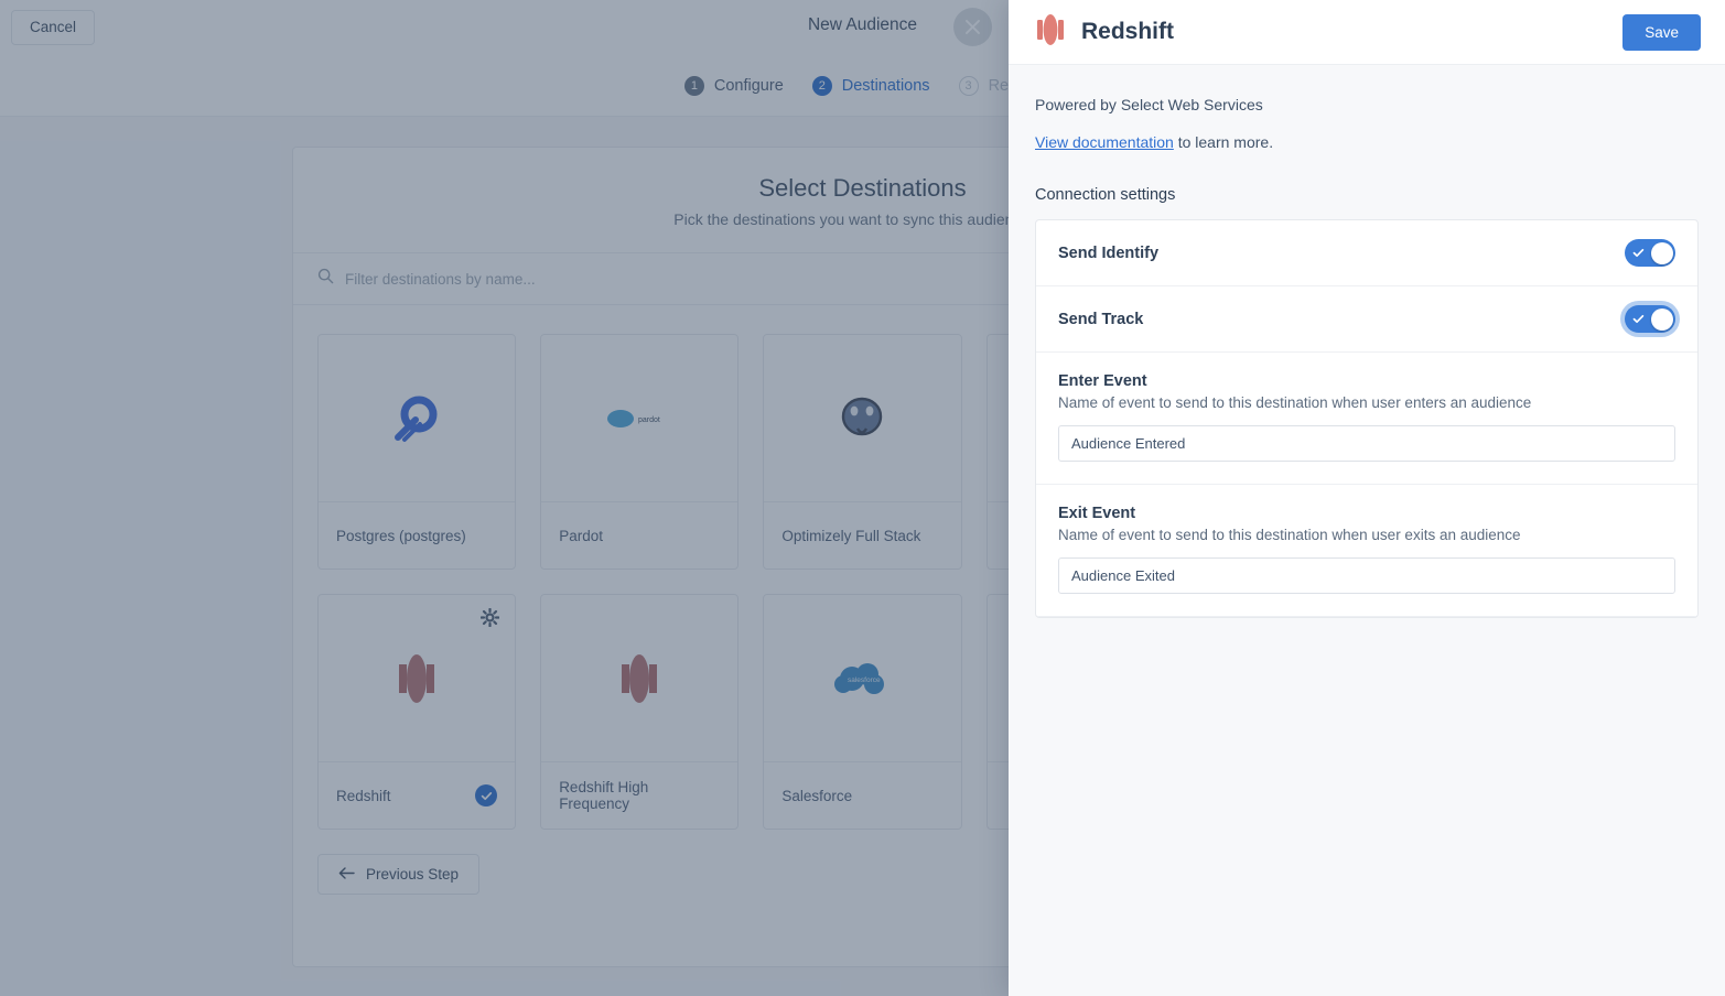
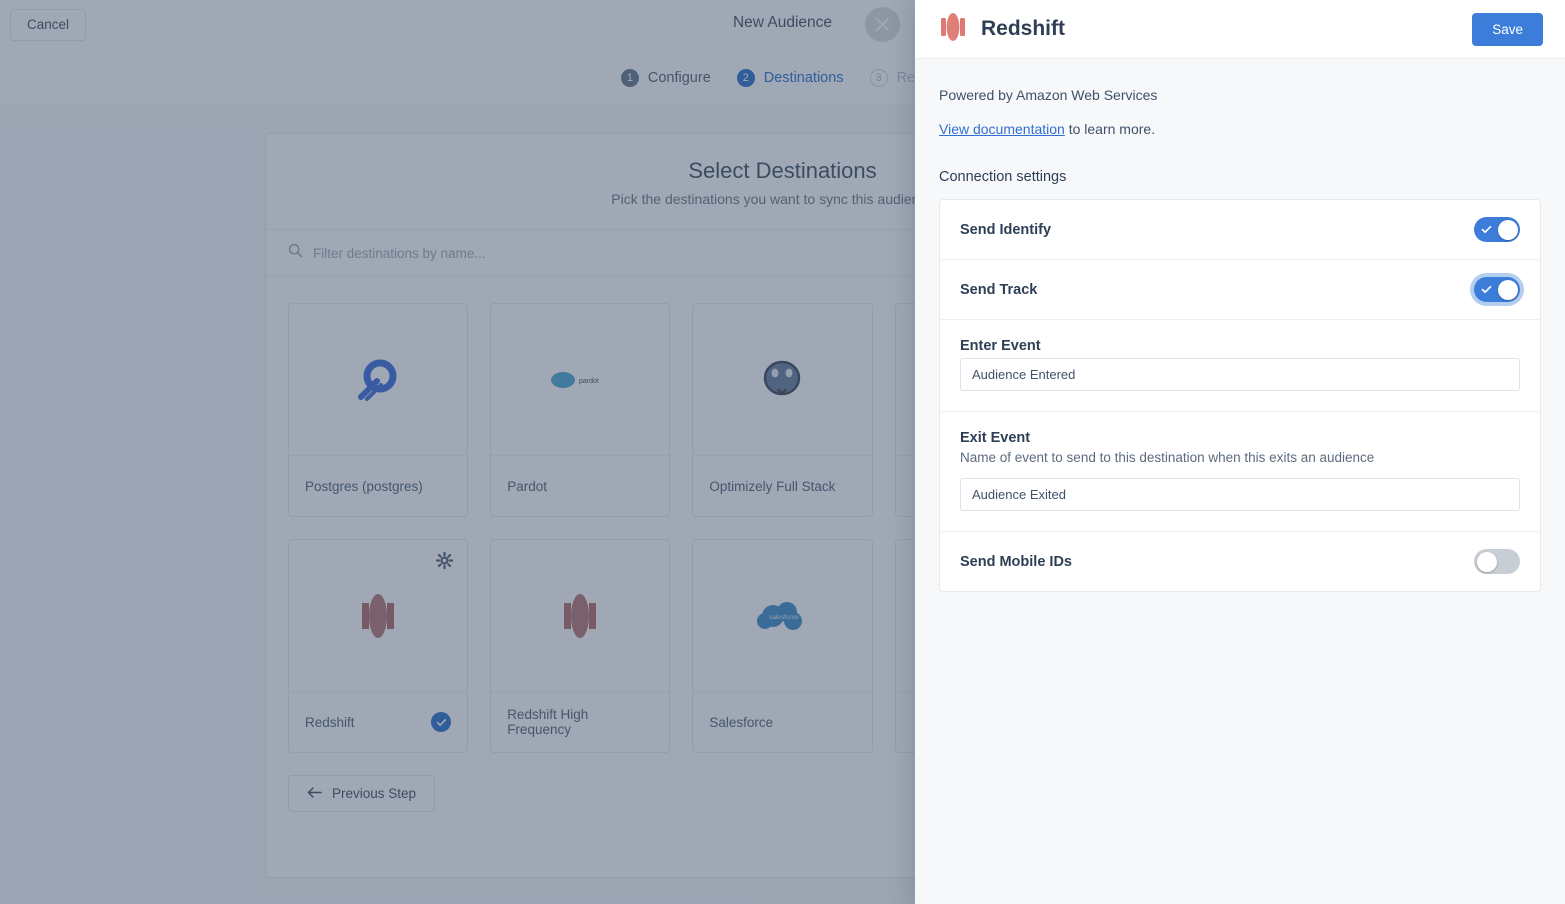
  Cancel
  New Audience
  1
  Configure
  2
  Destinations
  3
  Select Destinations
  Pick the destinations you want to sync this audie
  Filter destinations by name...
  Postgres (postgres)
  Pardot
  Optimizely Full Stack
  Redshift
  Redshift High Frequency
  Salesforce
  Previous Step
  Redshift
  Save
- Powered by Select Web Services
+ Powered by Amazon Web Services
  View documentation to learn more.
  Connection settings
  Send Identify
  Send Track
  Enter Event
- Name of event to send to this destination when user enters an audience
  Audience Entered
  Exit Event
- Name of event to send to this destination when user exits an audience
+ Name of event to send to this destination when this exits an audience
  Audience Exited
+ Send Mobile IDs
